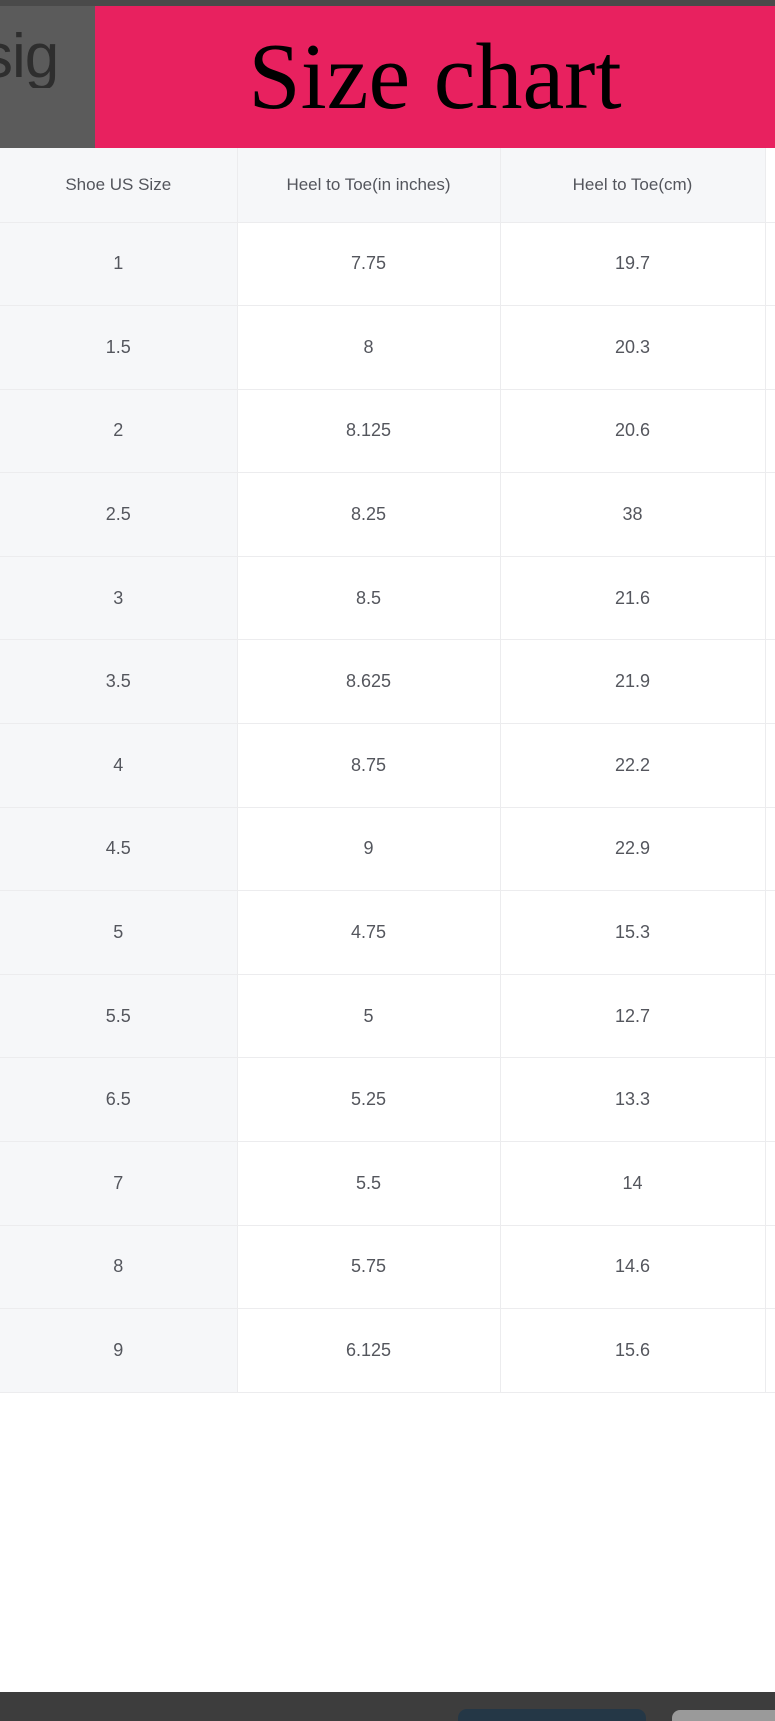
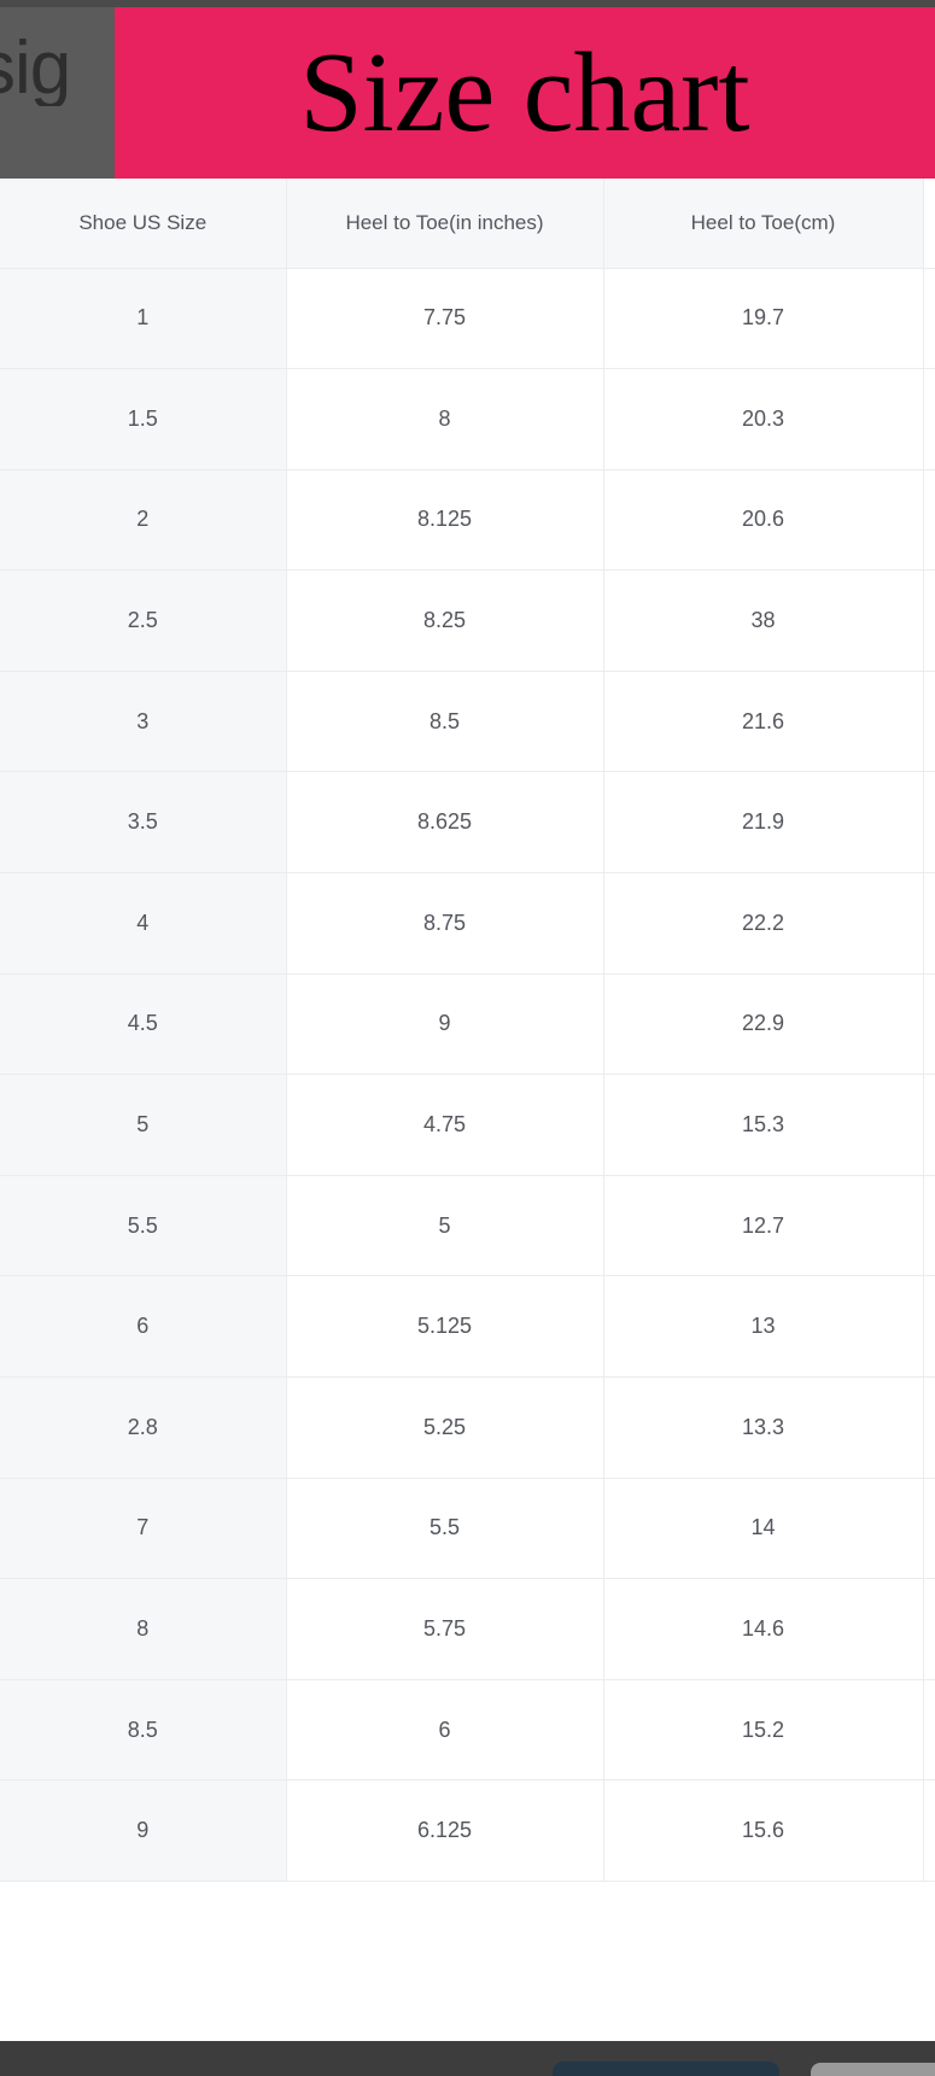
  Size chart
  Shoe US Size	Heel to Toe(in inches)	Heel to Toe(cm)
  1	7.75	19.7
  1.5	8	20.3
  2	8.125	20.6
  2.5	8.25	38
  3	8.5	21.6
  3.5	8.625	21.9
  4	8.75	22.2
  4.5	9	22.9
  5	4.75	15.3
  5.5	5	12.7
+ 6	5.125	13
- 6.5	5.25	13.3
+ 2.8	5.25	13.3
  7	5.5	14
  8	5.75	14.6
+ 8.5	6	15.2
  9	6.125	15.6
